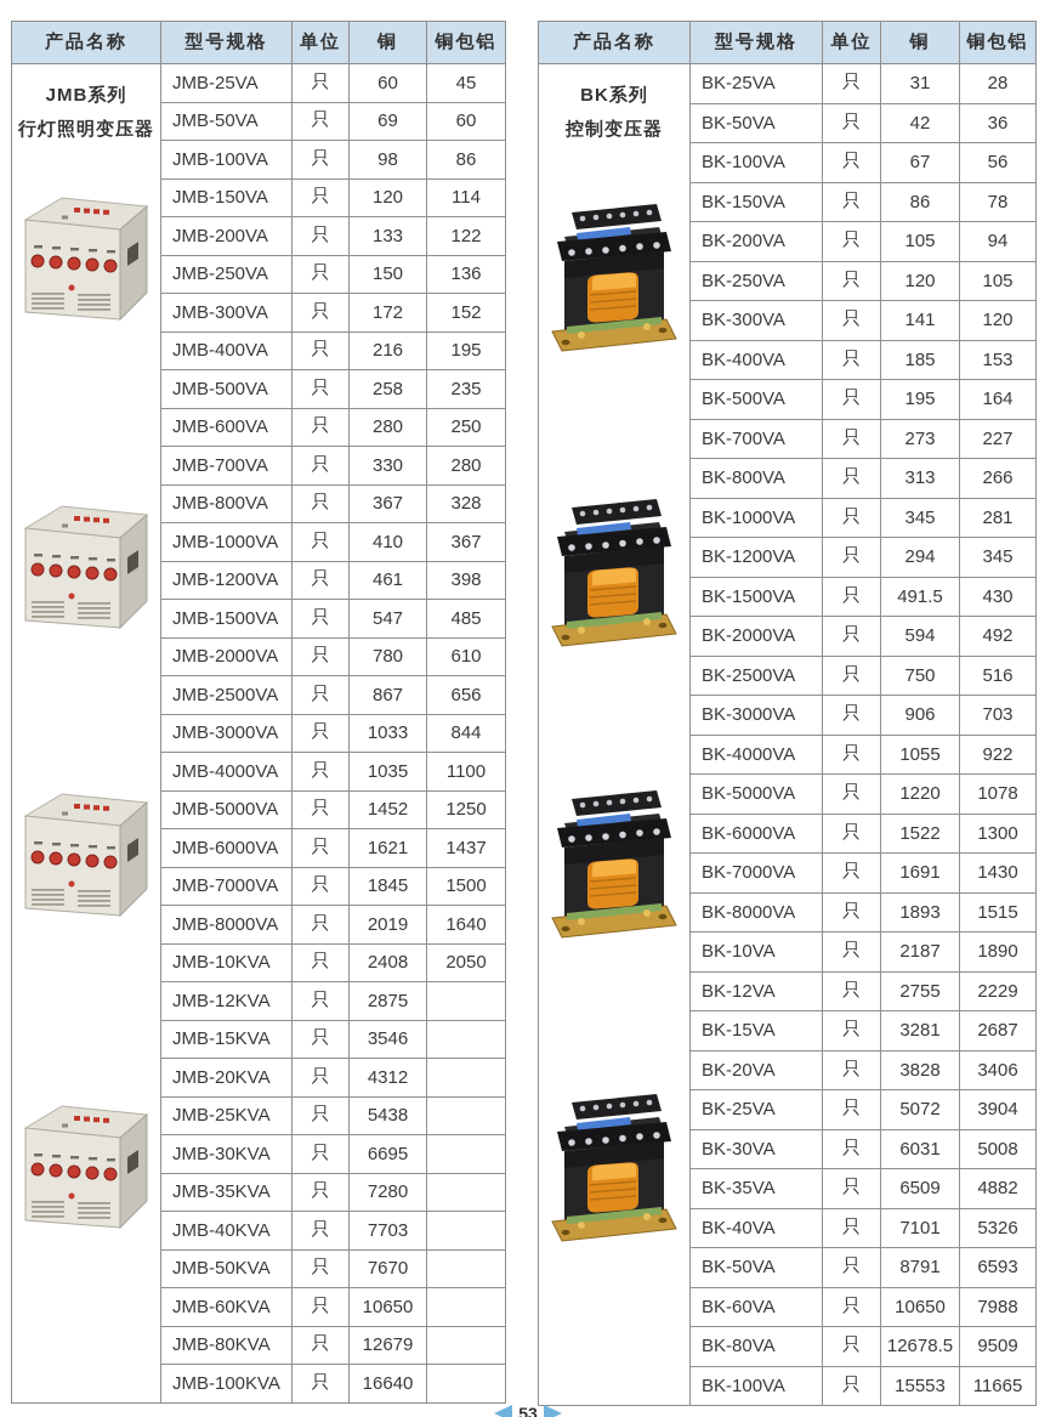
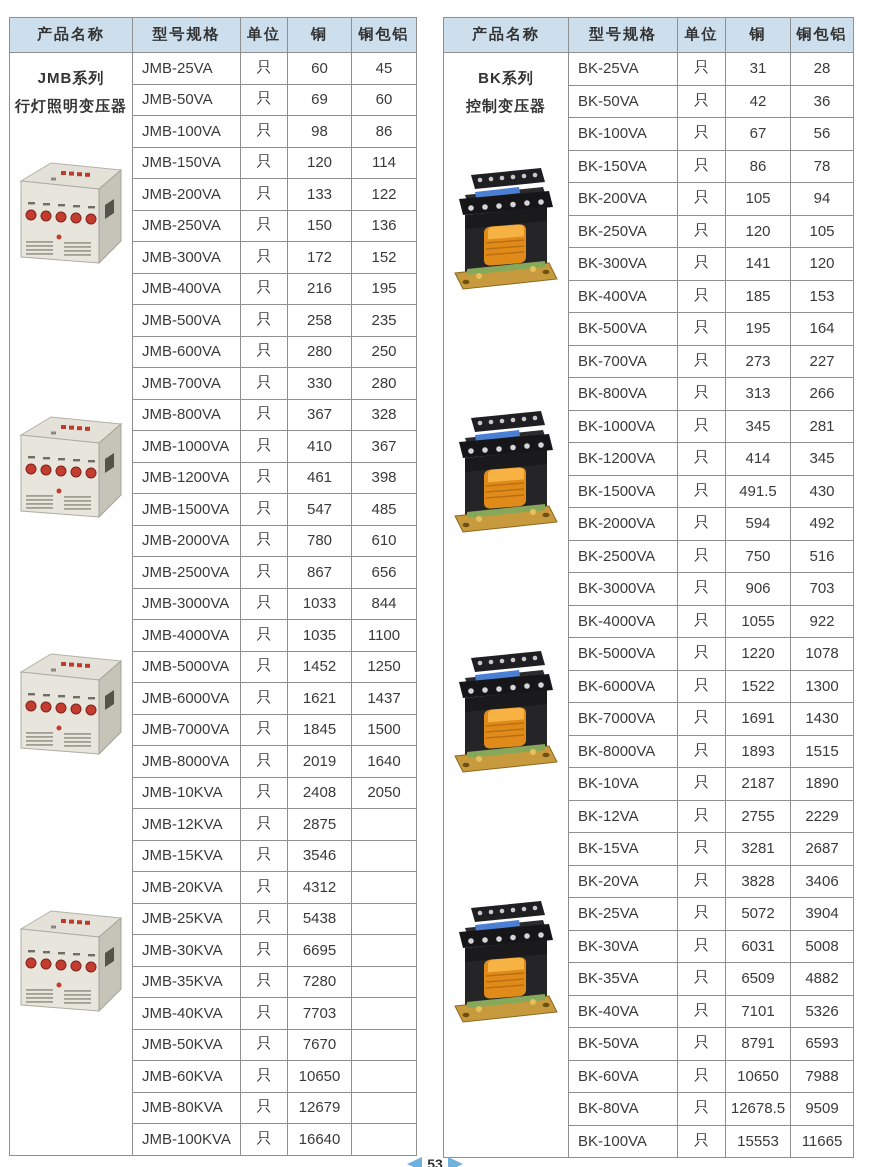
  产品名称	型号规格	单位	铜	铜包铝
  JMB系列行灯照明变压器	JMB-25VA	只	60	45
  JMB-50VA	只	69	60
  JMB-100VA	只	98	86
  JMB-150VA	只	120	114
  JMB-200VA	只	133	122
  JMB-250VA	只	150	136
  JMB-300VA	只	172	152
  JMB-400VA	只	216	195
  JMB-500VA	只	258	235
  JMB-600VA	只	280	250
  JMB-700VA	只	330	280
  JMB-800VA	只	367	328
  JMB-1000VA	只	410	367
  JMB-1200VA	只	461	398
  JMB-1500VA	只	547	485
  JMB-2000VA	只	780	610
  JMB-2500VA	只	867	656
  JMB-3000VA	只	1033	844
  JMB-4000VA	只	1035	1100
  JMB-5000VA	只	1452	1250
  JMB-6000VA	只	1621	1437
  JMB-7000VA	只	1845	1500
  JMB-8000VA	只	2019	1640
  JMB-10KVA	只	2408	2050
  JMB-12KVA	只	2875
  JMB-15KVA	只	3546
  JMB-20KVA	只	4312
  JMB-25KVA	只	5438
  JMB-30KVA	只	6695
  JMB-35KVA	只	7280
  JMB-40KVA	只	7703
  JMB-50KVA	只	7670
  JMB-60KVA	只	10650
  JMB-80KVA	只	12679
  JMB-100KVA	只	16640
  产品名称	型号规格	单位	铜	铜包铝
  BK系列控制变压器	BK-25VA	只	31	28
  BK-50VA	只	42	36
  BK-100VA	只	67	56
  BK-150VA	只	86	78
  BK-200VA	只	105	94
  BK-250VA	只	120	105
  BK-300VA	只	141	120
  BK-400VA	只	185	153
  BK-500VA	只	195	164
  BK-700VA	只	273	227
  BK-800VA	只	313	266
  BK-1000VA	只	345	281
- BK-1200VA	只	294	345
+ BK-1200VA	只	414	345
  BK-1500VA	只	491.5	430
  BK-2000VA	只	594	492
  BK-2500VA	只	750	516
  BK-3000VA	只	906	703
  BK-4000VA	只	1055	922
  BK-5000VA	只	1220	1078
  BK-6000VA	只	1522	1300
  BK-7000VA	只	1691	1430
  BK-8000VA	只	1893	1515
  BK-10VA	只	2187	1890
  BK-12VA	只	2755	2229
  BK-15VA	只	3281	2687
  BK-20VA	只	3828	3406
  BK-25VA	只	5072	3904
  BK-30VA	只	6031	5008
  BK-35VA	只	6509	4882
  BK-40VA	只	7101	5326
  BK-50VA	只	8791	6593
  BK-60VA	只	10650	7988
  BK-80VA	只	12678.5	9509
  BK-100VA	只	15553	11665
  53
